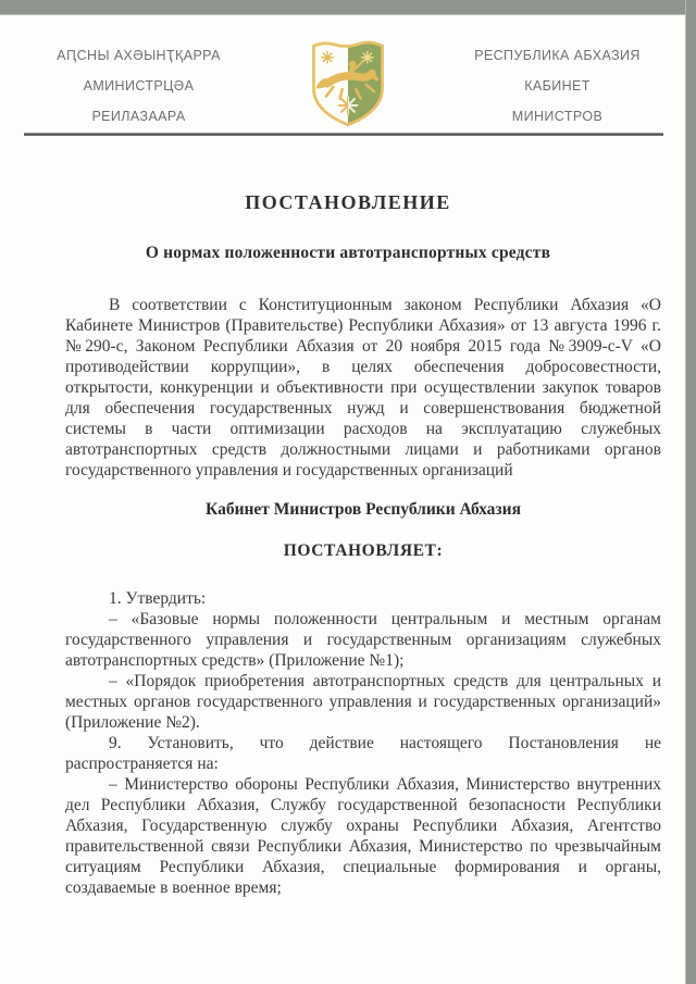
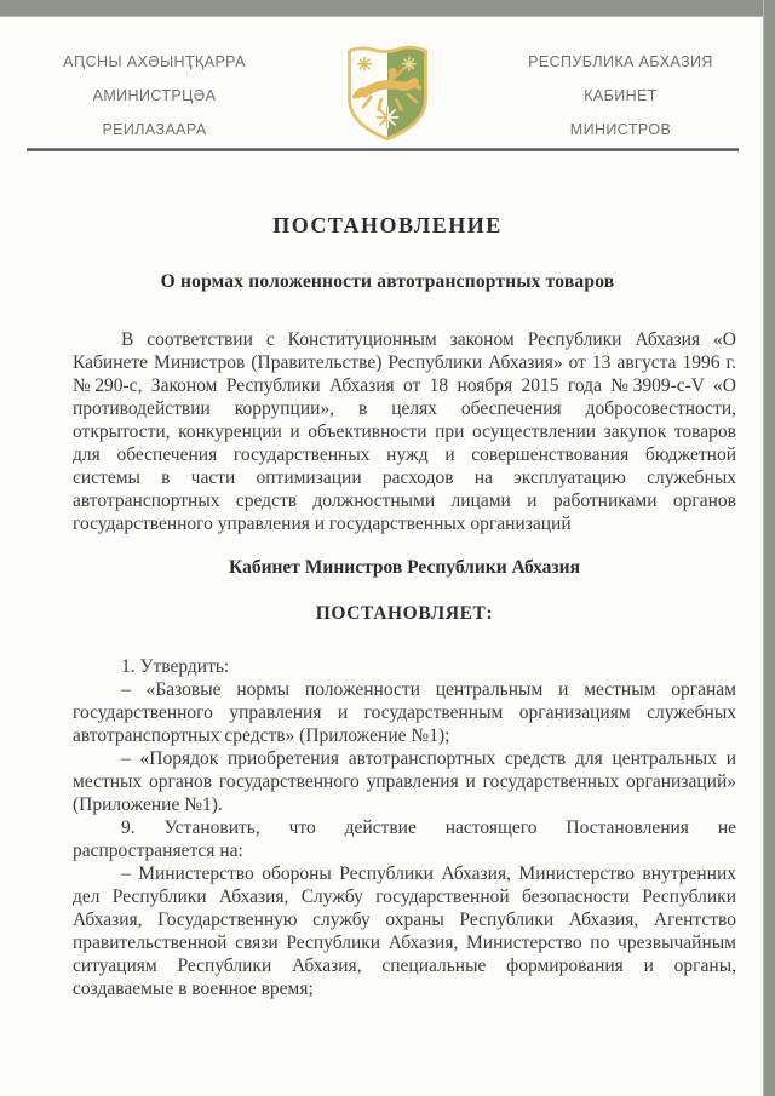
  АԤСНЫ АХӘЫНҬҚАРРА
  АМИНИСТРЦӘА
  РЕИЛАЗААРА
  РЕСПУБЛИКА АБХАЗИЯ
  КАБИНЕТ
  МИНИСТРОВ
  ПОСТАНОВЛЕНИЕ
- О нормах положенности автотранспортных средств
+ О нормах положенности автотранспортных товаров
- В соответствии с Конституционным законом Республики Абхазия «О Кабинете Министров (Правительстве) Республики Абхазия» от 13 августа 1996 г. №290-с, Законом Республики Абхазия от 20 ноября 2015 года №3909-с-V «О противодействии коррупции», в целях обеспечения добросовестности, открытости, конкуренции и объективности при осуществлении закупок товаров для обеспечения государственных нужд и совершенствования бюджетной системы в части оптимизации расходов на эксплуатацию служебных автотранспортных средств должностными лицами и работниками органов государственного управления и государственных организаций
+ В соответствии с Конституционным законом Республики Абхазия «О Кабинете Министров (Правительстве) Республики Абхазия» от 13 августа 1996 г. №290-с, Законом Республики Абхазия от 18 ноября 2015 года №3909-с-V «О противодействии коррупции», в целях обеспечения добросовестности, открытости, конкуренции и объективности при осуществлении закупок товаров для обеспечения государственных нужд и совершенствования бюджетной системы в части оптимизации расходов на эксплуатацию служебных автотранспортных средств должностными лицами и работниками органов государственного управления и государственных организаций
  Кабинет Министров Республики Абхазия
  ПОСТАНОВЛЯЕТ:
  1. Утвердить:
  – «Базовые нормы положенности центральным и местным органам государственного управления и государственным организациям служебных автотранспортных средств» (Приложение №1);
- – «Порядок приобретения автотранспортных средств для центральных и местных органов государственного управления и государственных организаций» (Приложение №2).
+ – «Порядок приобретения автотранспортных средств для центральных и местных органов государственного управления и государственных организаций» (Приложение №1).
  9. Установить, что действие настоящего Постановления не распространяется на:
  – Министерство обороны Республики Абхазия, Министерство внутренних дел Республики Абхазия, Службу государственной безопасности Республики Абхазия, Государственную службу охраны Республики Абхазия, Агентство правительственной связи Республики Абхазия, Министерство по чрезвычайным ситуациям Республики Абхазия, специальные формирования и органы, создаваемые в военное время;
